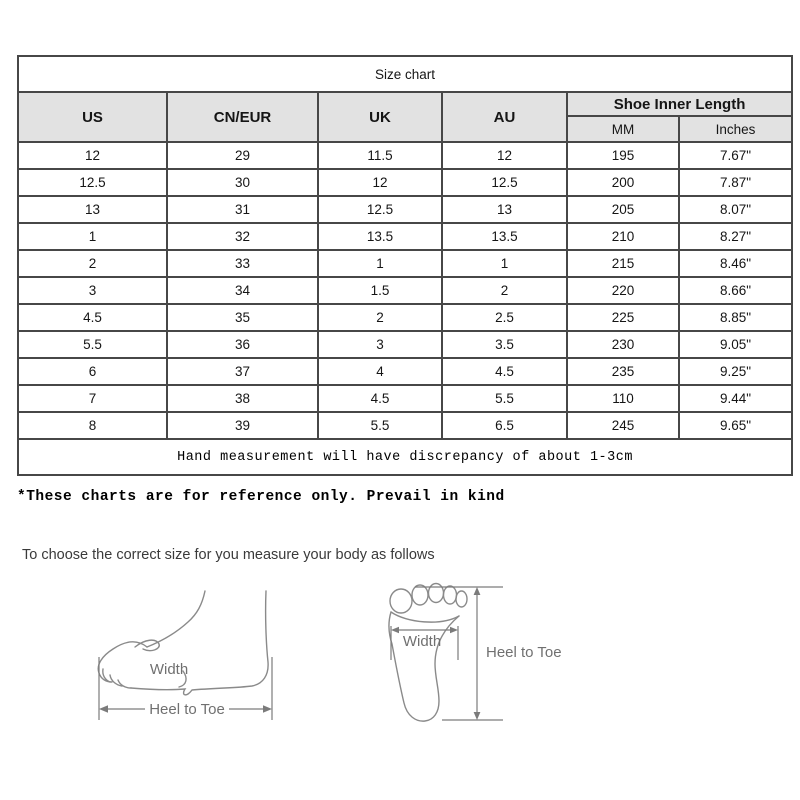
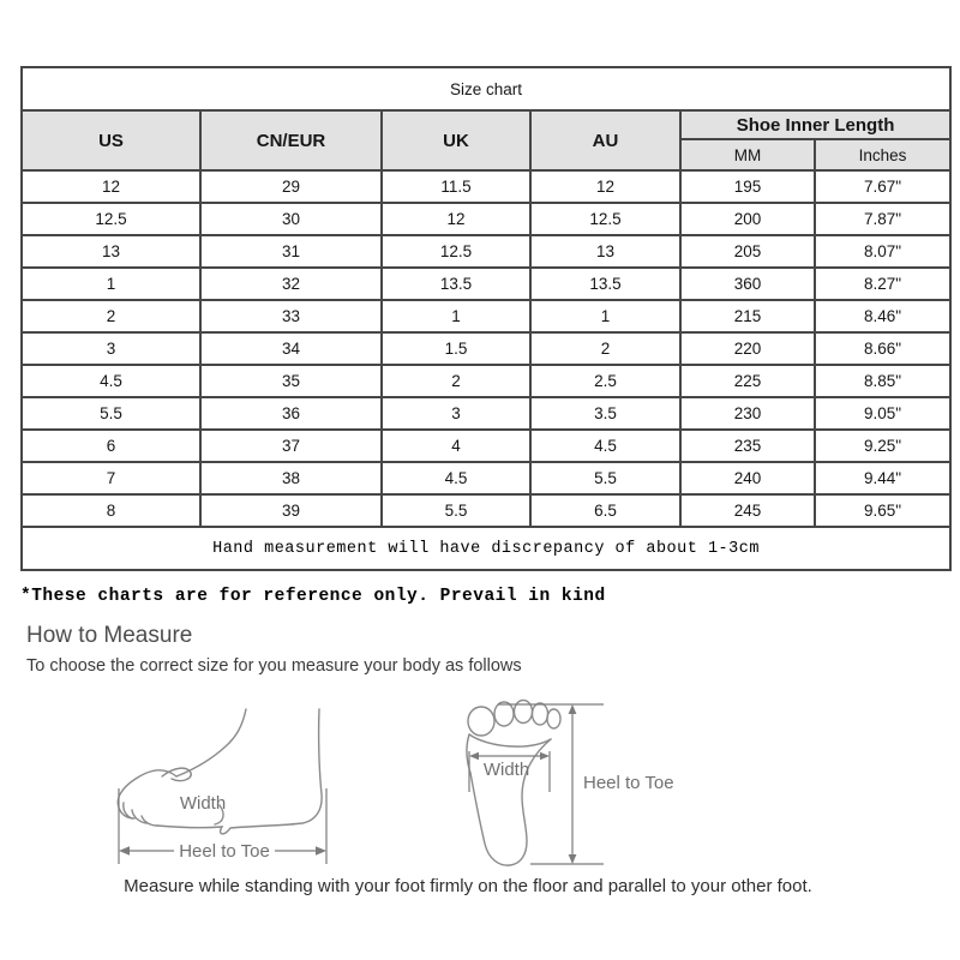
  Size chart
  US	CN/EUR	UK	AU	Shoe Inner Length
  MM	Inches
  12	29	11.5	12	195	7.67"
  12.5	30	12	12.5	200	7.87"
  13	31	12.5	13	205	8.07"
- 1	32	13.5	13.5	210	8.27"
+ 1	32	13.5	13.5	360	8.27"
  2	33	1	1	215	8.46"
  3	34	1.5	2	220	8.66"
  4.5	35	2	2.5	225	8.85"
  5.5	36	3	3.5	230	9.05"
  6	37	4	4.5	235	9.25"
- 7	38	4.5	5.5	110	9.44"
+ 7	38	4.5	5.5	240	9.44"
  8	39	5.5	6.5	245	9.65"
  Hand measurement will have discrepancy of about 1-3cm
  *These charts are for reference only. Prevail in kind
+ How to Measure
  To choose the correct size for you measure your body as follows
  Width
  Heel to Toe
  Width
  Heel to Toe
+ Measure while standing with your foot firmly on the floor and parallel to your other foot.
